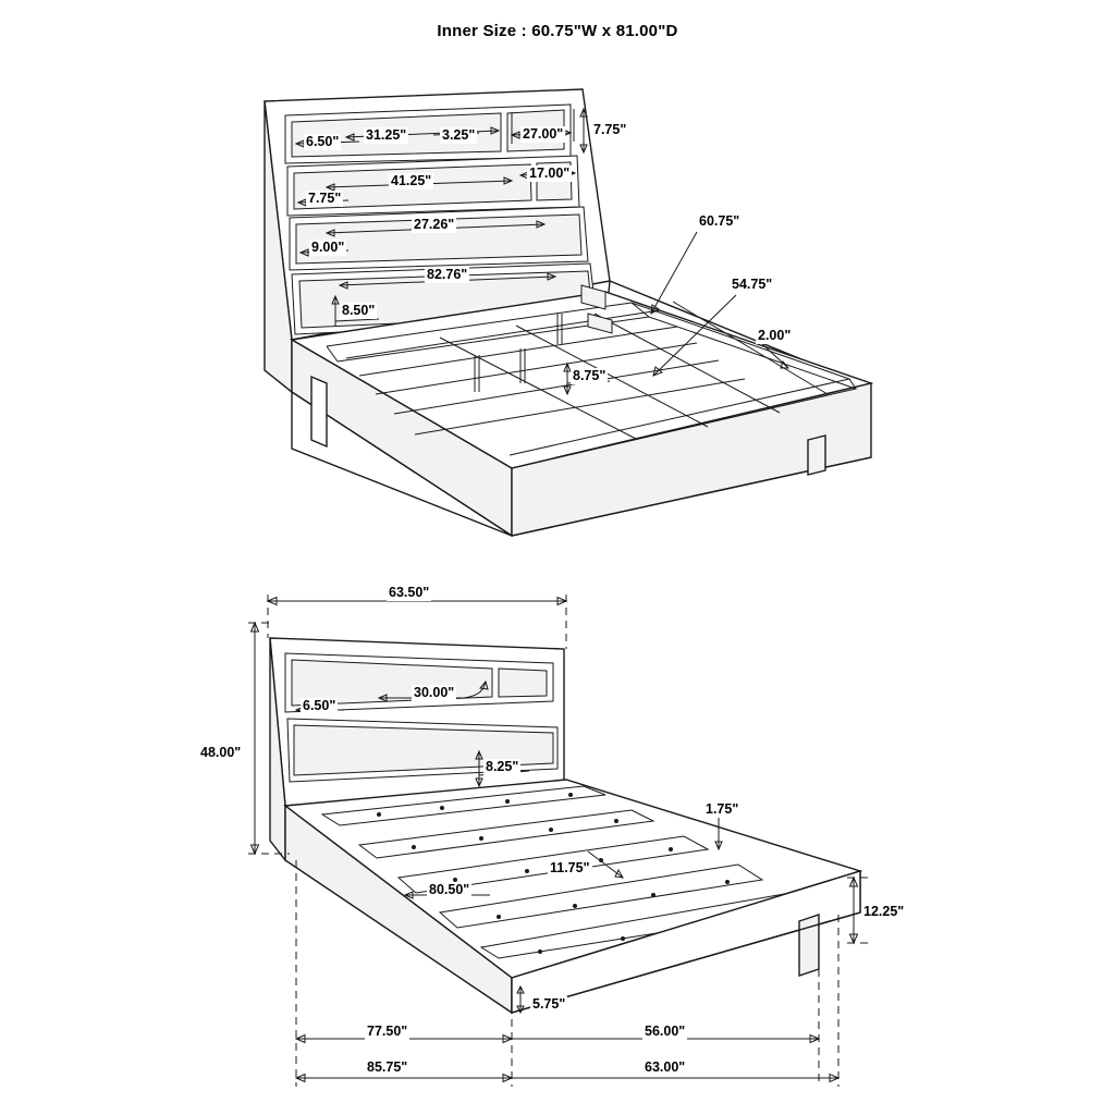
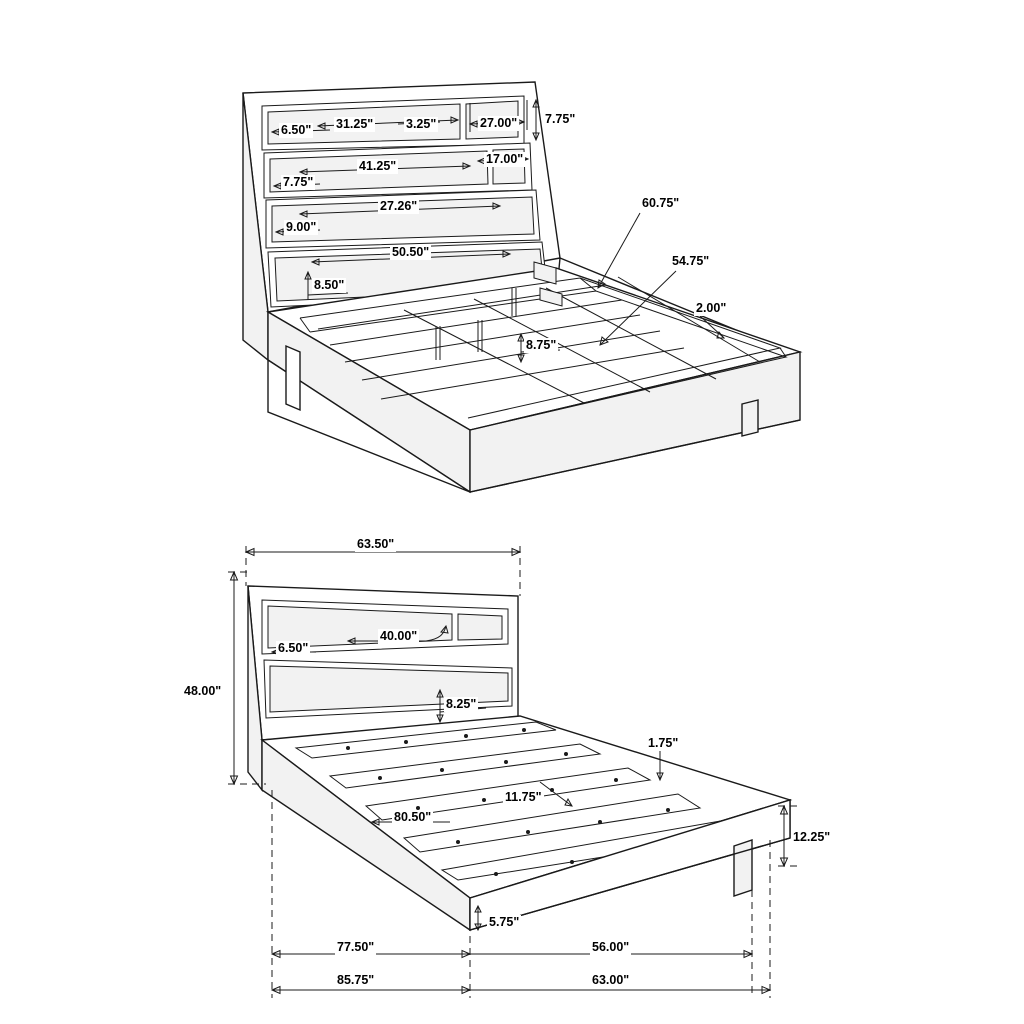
- Inner Size : 60.75"W x 81.00"D
  6.50"
  31.25"
  3.25"
  27.00"
  7.75"
  17.00"
  41.25"
  7.75"
  27.26"
  9.00"
- 82.76"
+ 50.50"
  8.50"
  60.75"
  54.75"
  2.00"
  8.75"
  63.50"
  48.00"
  6.50"
- 30.00"
+ 40.00"
  8.25"
  1.75"
  11.75"
  80.50"
  12.25"
  5.75"
  77.50"
  56.00"
  85.75"
  63.00"
